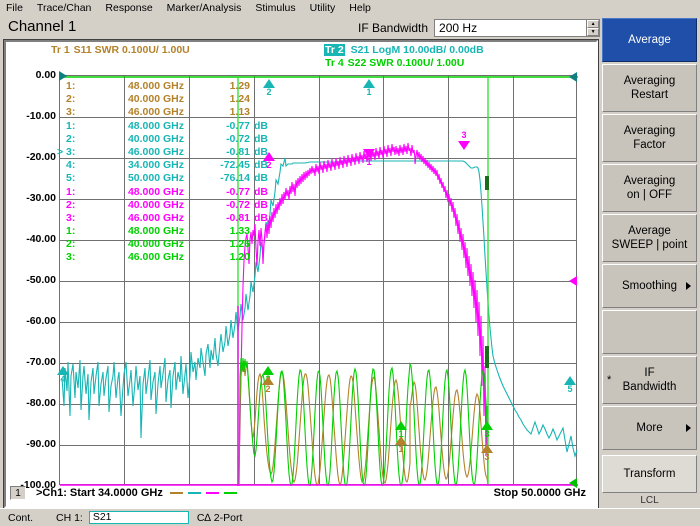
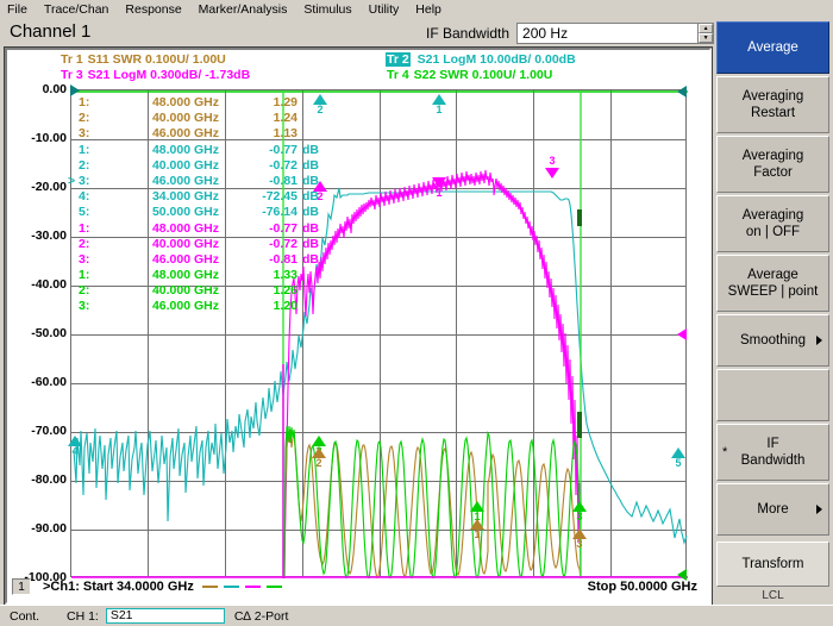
  File
  Trace/Chan
  Response
  Marker/Analysis
  Stimulus
  Utility
  Help
  Channel 1
  IF Bandwidth
  200 Hz
  Tr 1 S11 SWR 0.100U/ 1.00U
+ Tr 3 S21 LogM 0.300dB/ -1.73dB
  Tr 2 S21 LogM 10.00dB/ 0.00dB
  Tr 4 S22 SWR 0.100U/ 1.00U
  0.00
  -10.00
  -20.00
  -30.00
  -40.00
  -50.00
  -60.00
  -70.00
  -80.00
  -90.00
  -100.00
  2
  1
  2
  1
  3
  4
  5
  2
  2
  1
  1
  3
  3
  1:
  48.000 GHz
  1.29
  2:
  40.000 GHz
  1.24
  3:
  46.000 GHz
  1.13
  1:
  48.000 GHz
  -0.77
  dB
  2:
  40.000 GHz
  -0.72
  dB
  >
  3:
  46.000 GHz
  -0.81
  dB
  4:
  34.000 GHz
  -72.45
  dB
  5:
  50.000 GHz
  -76.14
  dB
  1:
  48.000 GHz
  -0.77
  dB
  2:
  40.000 GHz
  -0.72
  dB
  3:
  46.000 GHz
  -0.81
  dB
  1:
  48.000 GHz
  1.33
  2:
  40.000 GHz
  1.26
  3:
  46.000 GHz
  1.20
  1
  >Ch1: Start 34.0000 GHz
  Stop 50.0000 GHz
  Average
  Averaging
  Restart
  Averaging
  Factor
  Averaging
  on | OFF
  Average
  SWEEP | point
  Smoothing
  *
  IF
  Bandwidth
  More
  Transform
  LCL
  Cont.
  CH 1:
  S21
  C∆ 2-Port
